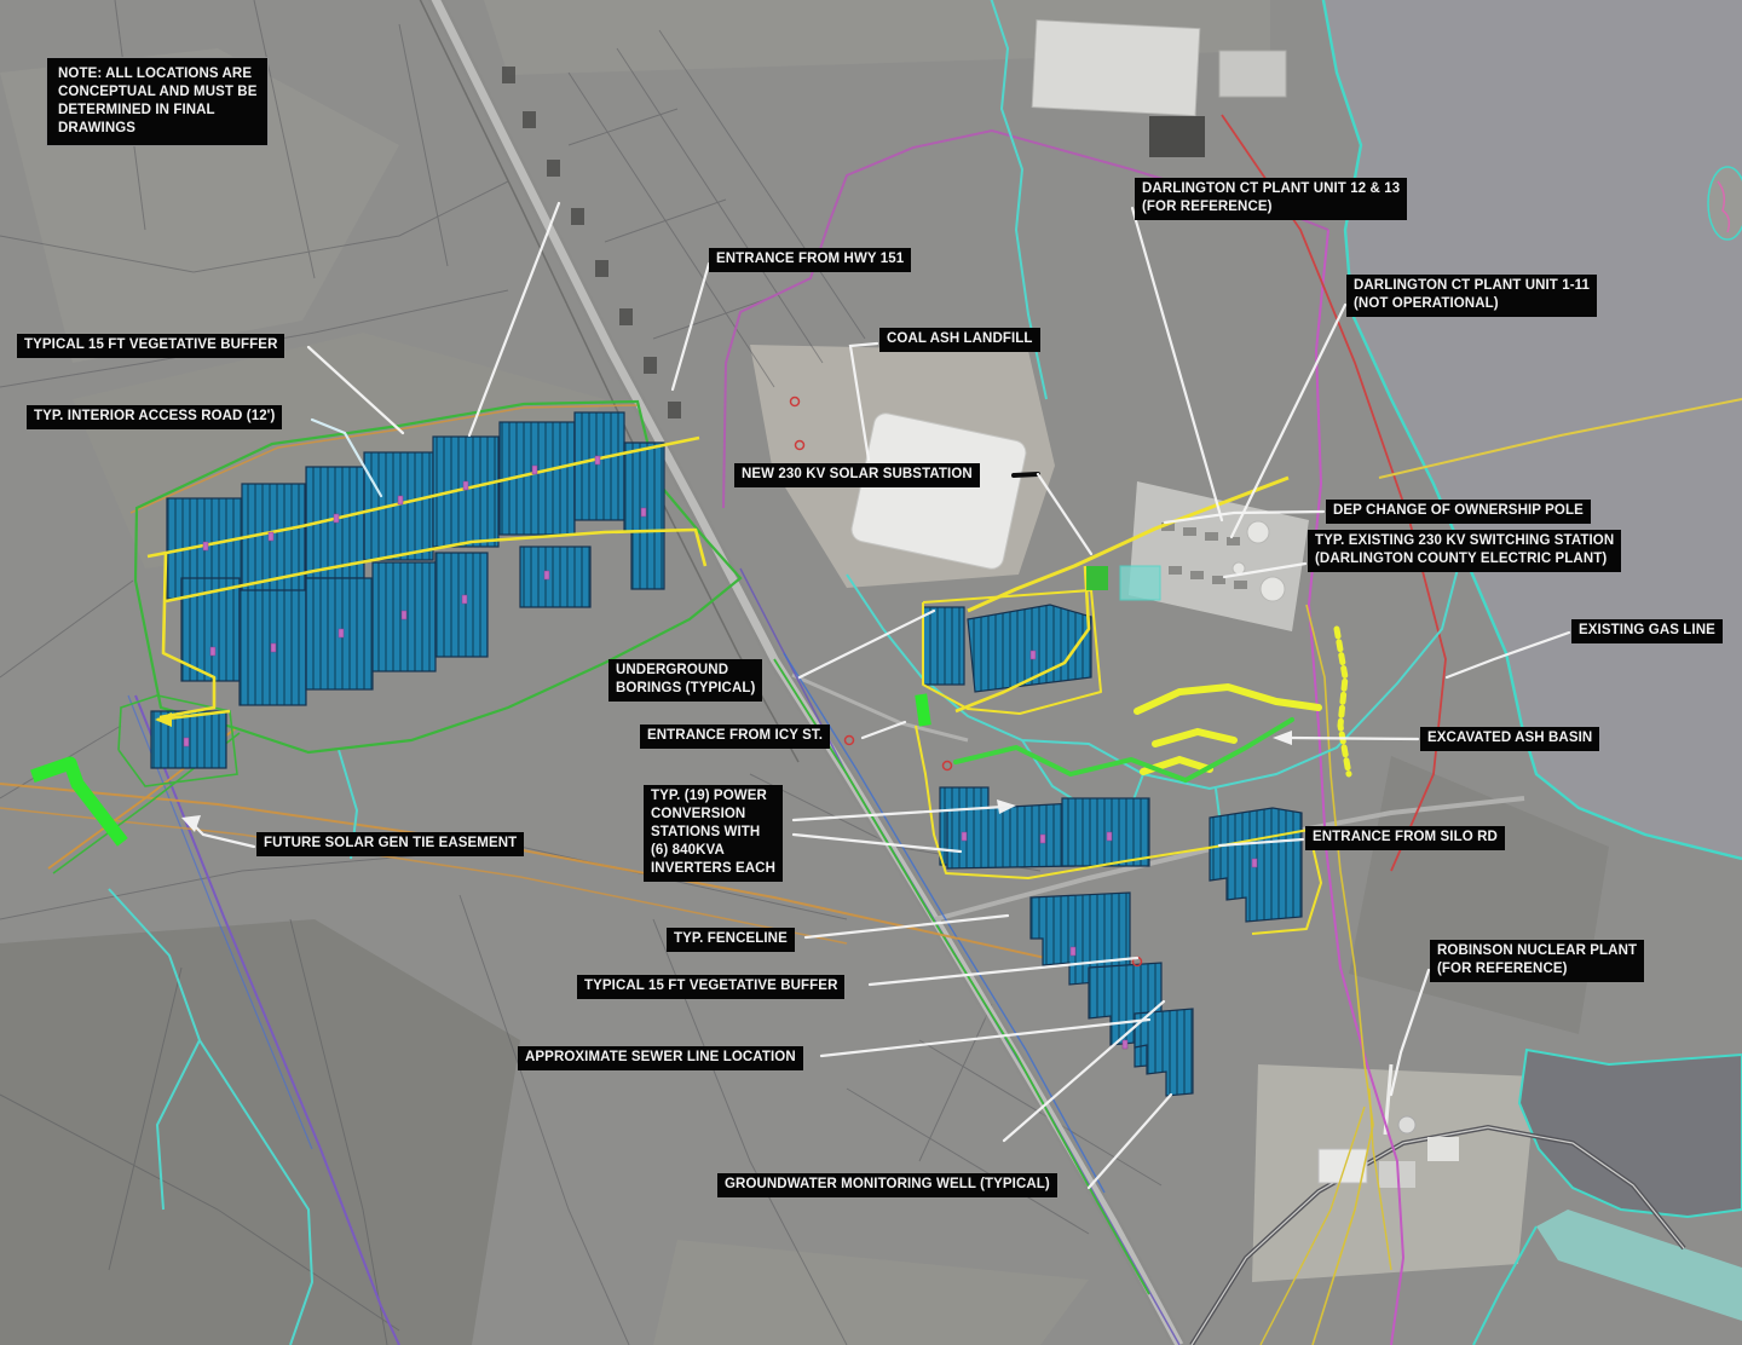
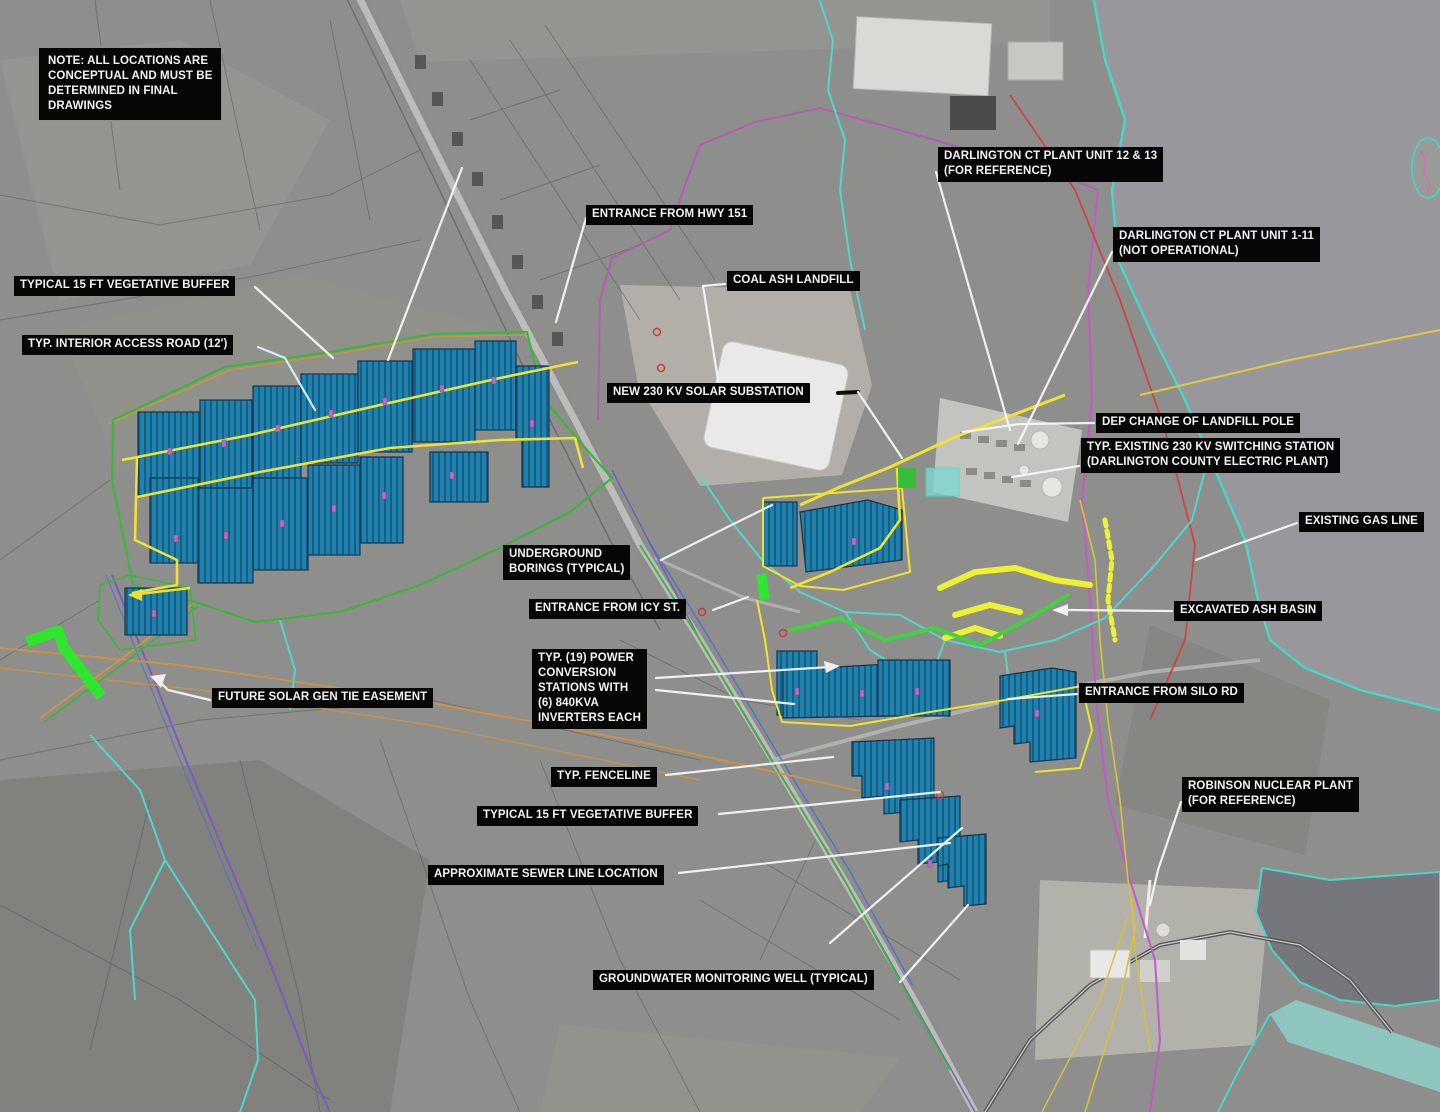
  NOTE: ALL LOCATIONS ARE
  CONCEPTUAL AND MUST BE
  DETERMINED IN FINAL
  DRAWINGS
  ENTRANCE FROM HWY 151
  DARLINGTON CT PLANT UNIT 12 & 13
  (FOR REFERENCE)
  DARLINGTON CT PLANT UNIT 1-11
  (NOT OPERATIONAL)
  COAL ASH LANDFILL
  TYPICAL 15 FT VEGETATIVE BUFFER
  TYP. INTERIOR ACCESS ROAD (12')
  NEW 230 KV SOLAR SUBSTATION
- DEP CHANGE OF OWNERSHIP POLE
+ DEP CHANGE OF LANDFILL POLE
  TYP. EXISTING 230 KV SWITCHING STATION
  (DARLINGTON COUNTY ELECTRIC PLANT)
  EXISTING GAS LINE
  UNDERGROUND
  BORINGS (TYPICAL)
  ENTRANCE FROM ICY ST.
  EXCAVATED ASH BASIN
  TYP. (19) POWER
  CONVERSION
  STATIONS WITH
  (6) 840KVA
  INVERTERS EACH
  ENTRANCE FROM SILO RD
  FUTURE SOLAR GEN TIE EASEMENT
  TYP. FENCELINE
  TYPICAL 15 FT VEGETATIVE BUFFER
  APPROXIMATE SEWER LINE LOCATION
  ROBINSON NUCLEAR PLANT
  (FOR REFERENCE)
  GROUNDWATER MONITORING WELL (TYPICAL)
